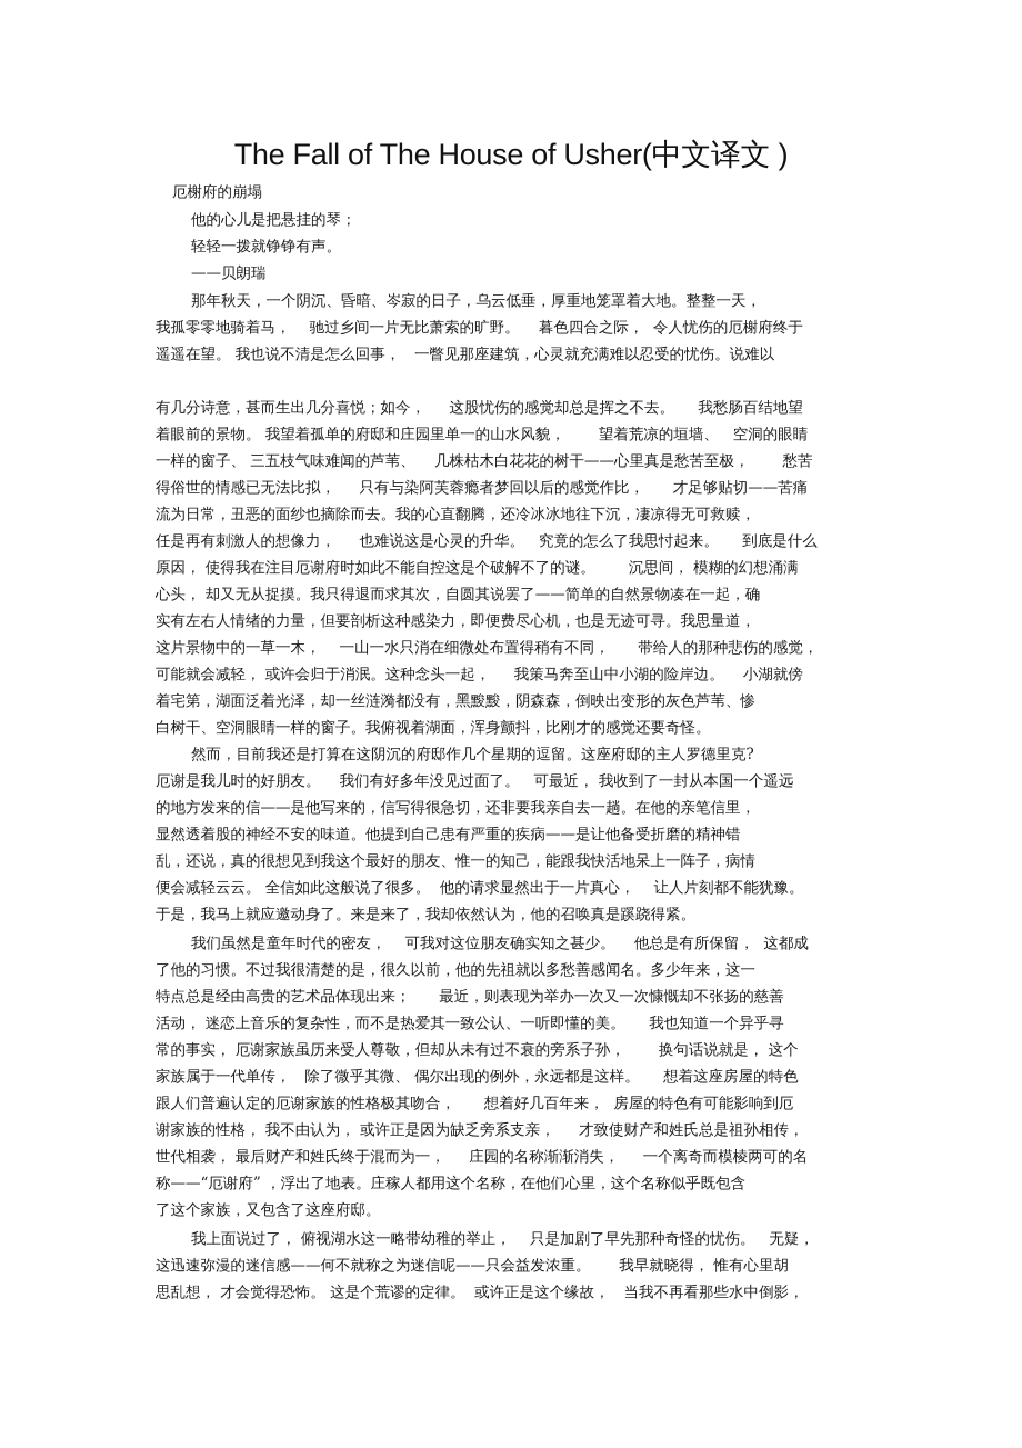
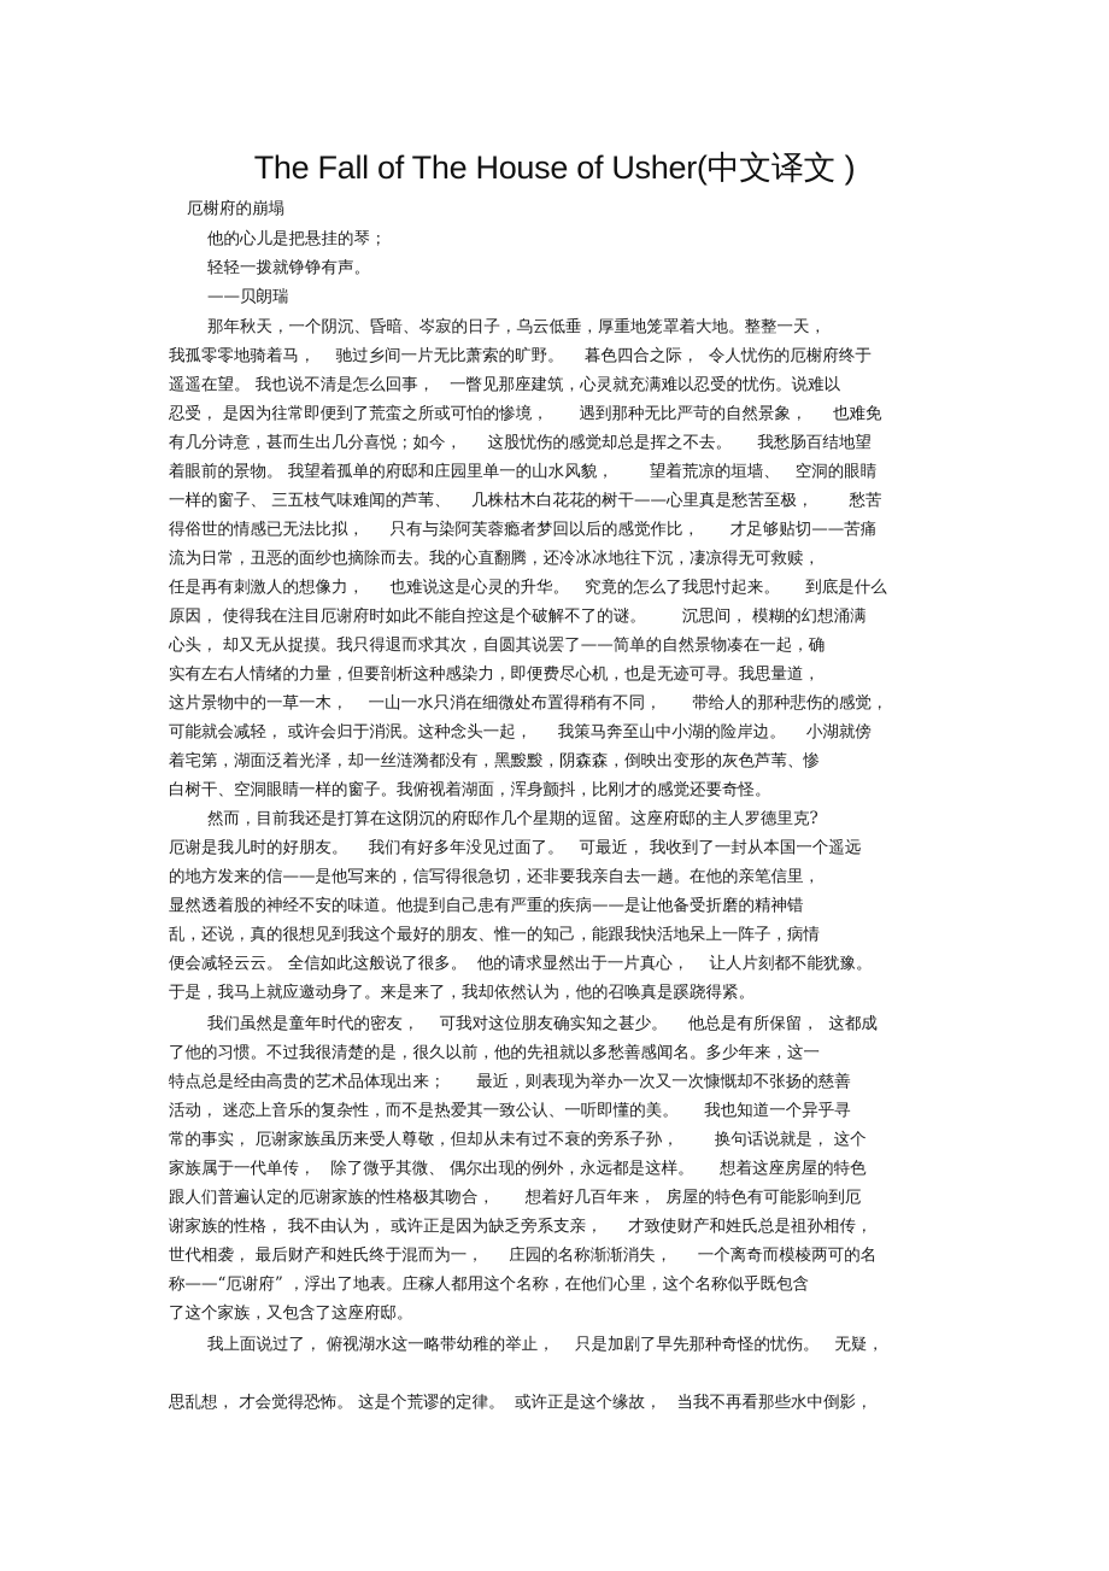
  The Fall of The House of Usher(中文译文 )
  厄榭府的崩塌
  他的心儿是把悬挂的琴；
  轻轻一拨就铮铮有声。
  ——贝朗瑞
  那年秋天，一个阴沉、昏暗、岑寂的日子，乌云低垂，厚重地笼罩着大地。整整一天，
  我孤零零地骑着马， 驰过乡间一片无比萧索的旷野。 暮色四合之际， 令人忧伤的厄榭府终于
  遥遥在望。 我也说不清是怎么回事， 一瞥见那座建筑，心灵就充满难以忍受的忧伤。说难以
+ 忍受， 是因为往常即便到了荒蛮之所或可怕的惨境， 遇到那种无比严苛的自然景象， 也难免
  有几分诗意，甚而生出几分喜悦；如今， 这股忧伤的感觉却总是挥之不去。 我愁肠百结地望
  着眼前的景物。 我望着孤单的府邸和庄园里单一的山水风貌， 望着荒凉的垣墙、 空洞的眼睛
  一样的窗子、 三五枝气味难闻的芦苇、 几株枯木白花花的树干——心里真是愁苦至极， 愁苦
  得俗世的情感已无法比拟， 只有与染阿芙蓉瘾者梦回以后的感觉作比， 才足够贴切——苦痛
  流为日常，丑恶的面纱也摘除而去。我的心直翻腾，还冷冰冰地往下沉，凄凉得无可救赎，
  任是再有刺激人的想像力， 也难说这是心灵的升华。 究竟的怎么了我思忖起来。 到底是什么
  原因， 使得我在注目厄谢府时如此不能自控这是个破解不了的谜。 沉思间， 模糊的幻想涌满
  心头， 却又无从捉摸。我只得退而求其次，自圆其说罢了——简单的自然景物凑在一起，确
  实有左右人情绪的力量，但要剖析这种感染力，即便费尽心机，也是无迹可寻。我思量道，
  这片景物中的一草一木， 一山一水只消在细微处布置得稍有不同， 带给人的那种悲伤的感觉，
  可能就会减轻， 或许会归于消泯。这种念头一起， 我策马奔至山中小湖的险岸边。 小湖就傍
  着宅第，湖面泛着光泽，却一丝涟漪都没有，黑黢黢，阴森森，倒映出变形的灰色芦苇、惨
  白树干、空洞眼睛一样的窗子。我俯视着湖面，浑身颤抖，比刚才的感觉还要奇怪。
  然而，目前我还是打算在这阴沉的府邸作几个星期的逗留。这座府邸的主人罗德里克?
  厄谢是我儿时的好朋友。 我们有好多年没见过面了。 可最近， 我收到了一封从本国一个遥远
  的地方发来的信——是他写来的，信写得很急切，还非要我亲自去一趟。在他的亲笔信里，
  显然透着股的神经不安的味道。他提到自己患有严重的疾病——是让他备受折磨的精神错
  乱，还说，真的很想见到我这个最好的朋友、惟一的知己，能跟我快活地呆上一阵子，病情
  便会减轻云云。 全信如此这般说了很多。 他的请求显然出于一片真心， 让人片刻都不能犹豫。
  于是，我马上就应邀动身了。来是来了，我却依然认为，他的召唤真是蹊跷得紧。
  我们虽然是童年时代的密友， 可我对这位朋友确实知之甚少。 他总是有所保留， 这都成
  了他的习惯。不过我很清楚的是，很久以前，他的先祖就以多愁善感闻名。多少年来，这一
  特点总是经由高贵的艺术品体现出来； 最近，则表现为举办一次又一次慷慨却不张扬的慈善
  活动， 迷恋上音乐的复杂性，而不是热爱其一致公认、一听即懂的美。 我也知道一个异乎寻
  常的事实， 厄谢家族虽历来受人尊敬，但却从未有过不衰的旁系子孙， 换句话说就是， 这个
  家族属于一代单传， 除了微乎其微、 偶尔出现的例外，永远都是这样。 想着这座房屋的特色
  跟人们普遍认定的厄谢家族的性格极其吻合， 想着好几百年来， 房屋的特色有可能影响到厄
  谢家族的性格， 我不由认为， 或许正是因为缺乏旁系支亲， 才致使财产和姓氏总是祖孙相传，
  世代相袭， 最后财产和姓氏终于混而为一， 庄园的名称渐渐消失， 一个离奇而模棱两可的名
  称——“厄谢府” ，浮出了地表。庄稼人都用这个名称，在他们心里，这个名称似乎既包含
  了这个家族，又包含了这座府邸。
  我上面说过了， 俯视湖水这一略带幼稚的举止， 只是加剧了早先那种奇怪的忧伤。 无疑，
- 这迅速弥漫的迷信感——何不就称之为迷信呢——只会益发浓重。 我早就晓得， 惟有心里胡
  思乱想， 才会觉得恐怖。 这是个荒谬的定律。 或许正是这个缘故， 当我不再看那些水中倒影，
